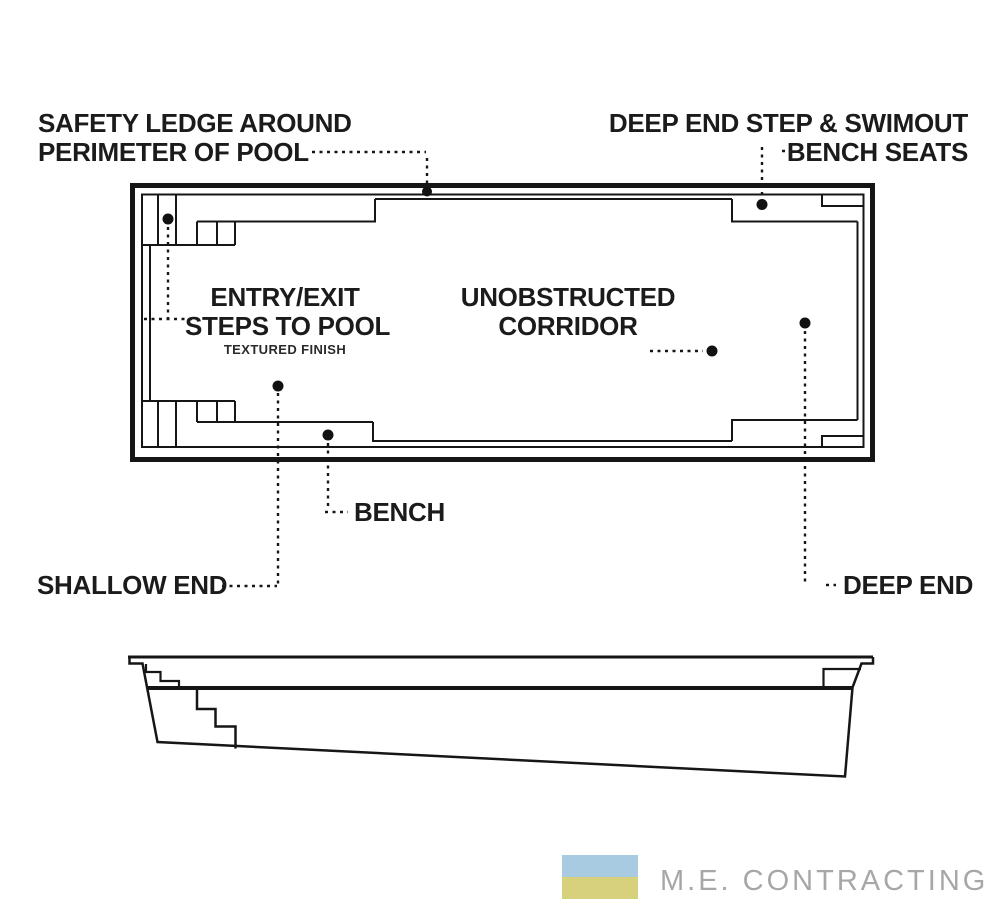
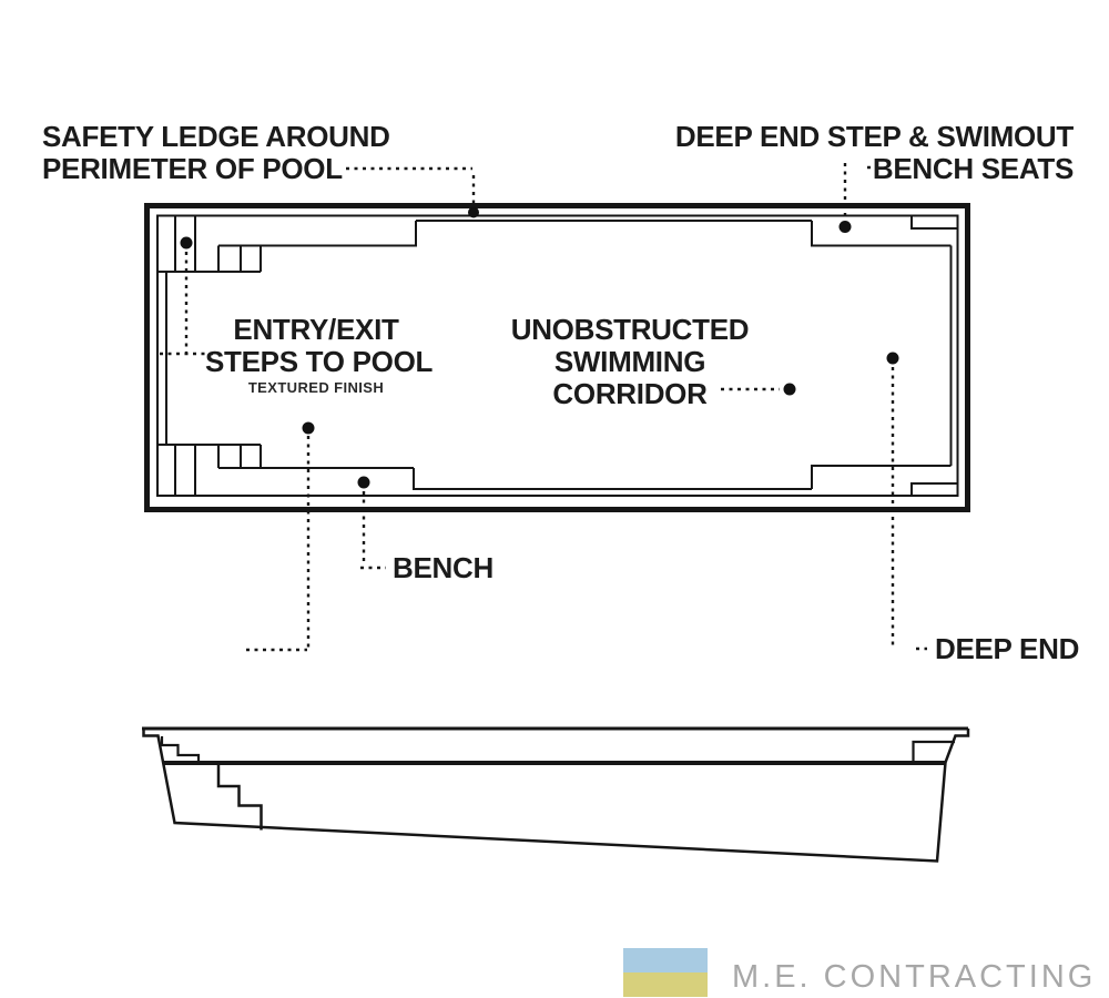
  SAFETY LEDGE AROUND
  PERIMETER OF POOL
  DEEP END STEP & SWIMOUT
  BENCH SEATS
  ENTRY/EXIT
  STEPS TO POOL
  TEXTURED FINISH
  UNOBSTRUCTED
+ SWIMMING
  CORRIDOR
  BENCH
- SHALLOW END
  DEEP END
  M.E. CONTRACTING
